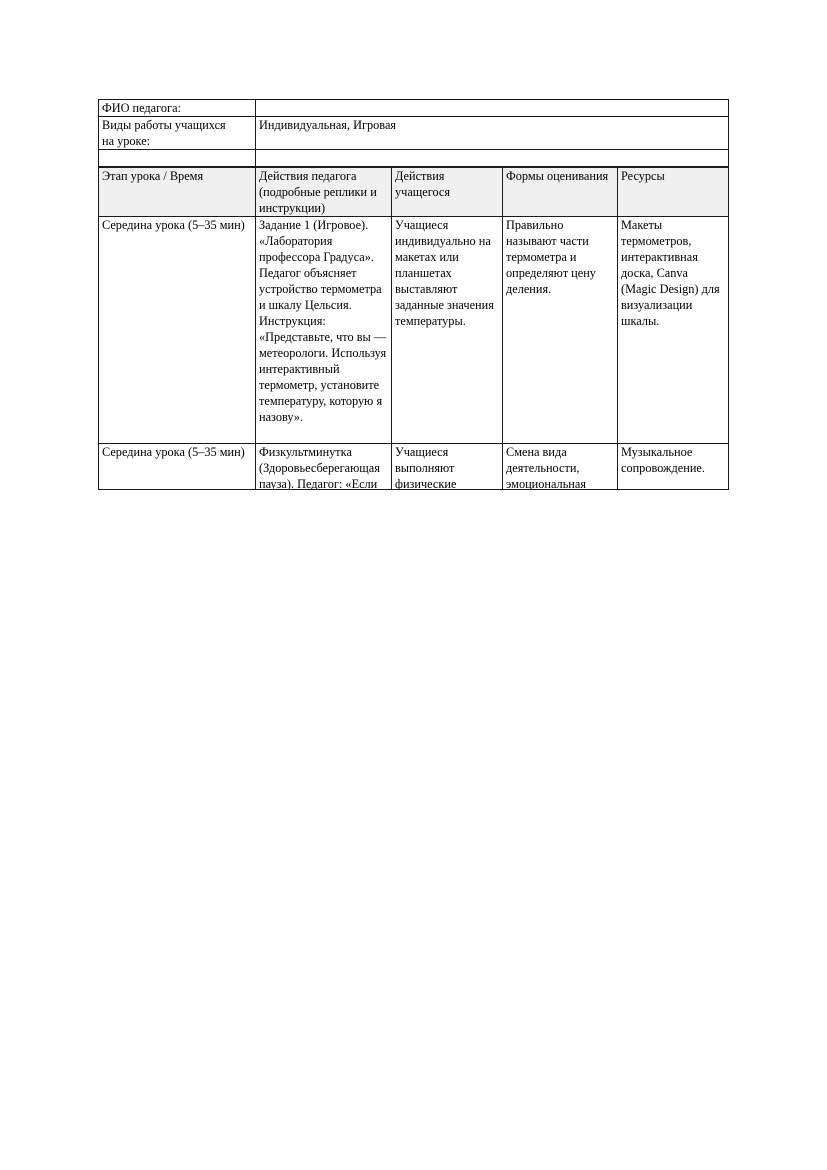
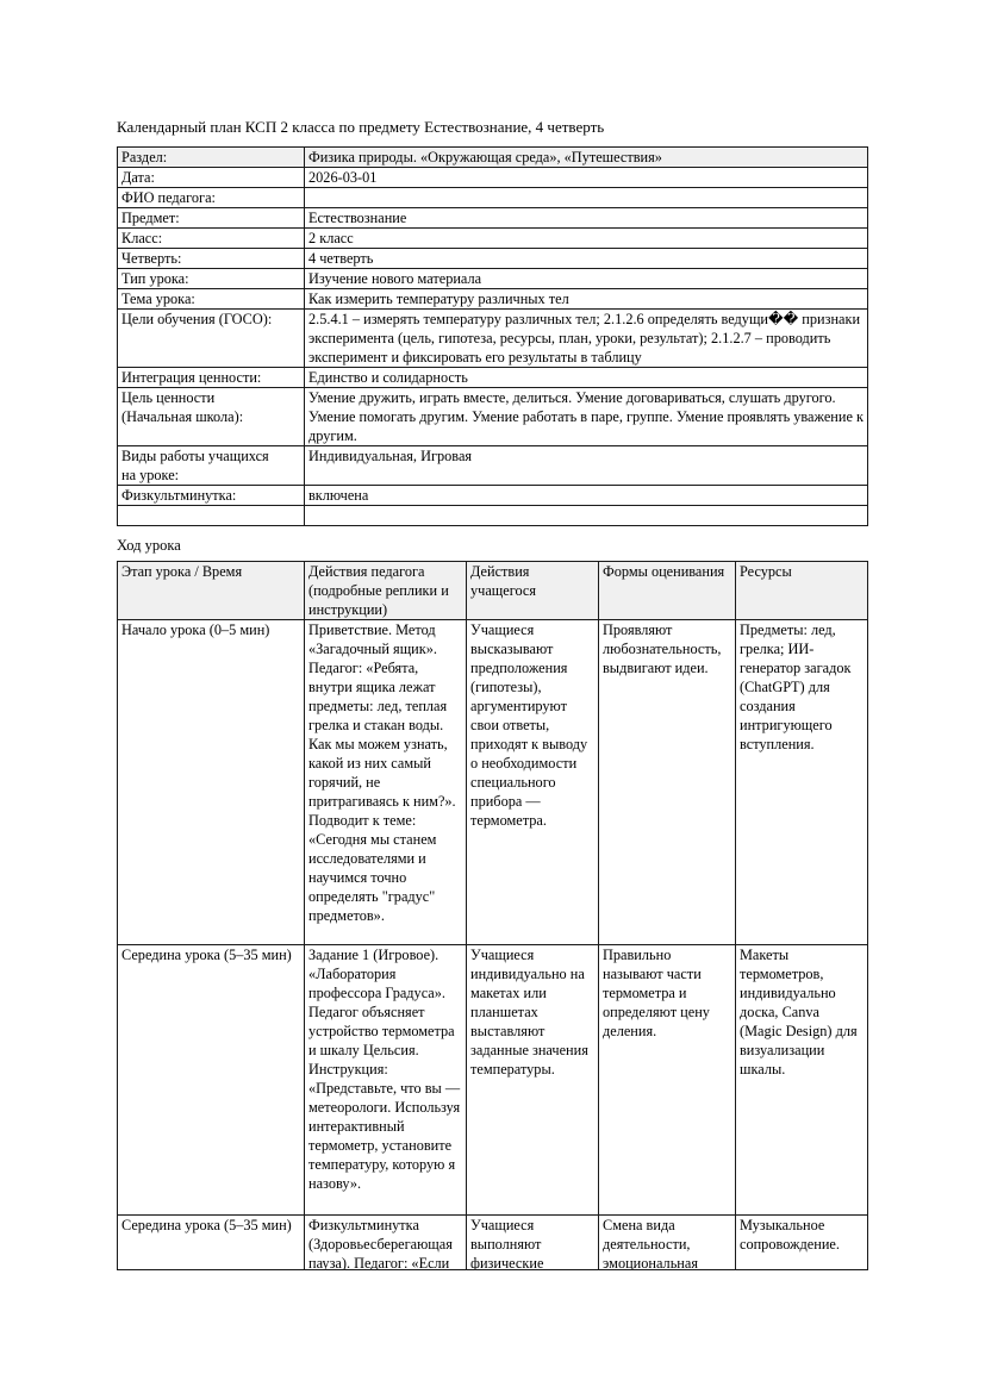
+ Календарный план КСП 2 класса по предмету Естествознание, 4 четверть
+ Раздел:	Физика природы. «Окружающая среда», «Путешествия»
+ Дата:	2026-03-01
  ФИО педагога:
+ Предмет:	Естествознание
+ Класс:	2 класс
+ Четверть:	4 четверть
+ Тип урока:	Изучение нового материала
+ Тема урока:	Как измерить температуру различных тел
+ Цели обучения (ГОСО):	2.5.4.1 – измерять температуру различных тел; 2.1.2.6 определять ведущи�� признаки эксперимента (цель, гипотеза, ресурсы, план, уроки, результат); 2.1.2.7 – проводить эксперимент и фиксировать его результаты в таблицу
+ Интеграция ценности:	Единство и солидарность
+ Цель ценности (Начальная школа):	Умение дружить, играть вместе, делиться. Умение договариваться, слушать другого. Умение помогать другим. Умение работать в паре, группе. Умение проявлять уважение к другим.
  Виды работы учащихся на уроке:	Индивидуальная, Игровая
+ Физкультминутка:	включена
+ Ход урока
  Этап урока / Время	Действия педагога (подробные реплики и инструкции)	Действия учащегося	Формы оценивания	Ресурсы
+ Начало урока (0–5 мин)	Приветствие. Метод «Загадочный ящик». Педагог: «Ребята, внутри ящика лежат предметы: лед, теплая грелка и стакан воды. Как мы можем узнать, какой из них самый горячий, не притрагиваясь к ним?». Подводит к теме: «Сегодня мы станем исследователями и научимся точно определять "градус" предметов».	Учащиеся высказывают предположения (гипотезы), аргументируют свои ответы, приходят к выводу о необходимости специального прибора — термометра.	Проявляют любознательность, выдвигают идеи.	Предметы: лед, грелка; ИИ-генератор загадок (ChatGPT) для создания интригующего вступления.
- Середина урока (5–35 мин)	Задание 1 (Игровое). «Лаборатория профессора Градуса». Педагог объясняет устройство термометра и шкалу Цельсия. Инструкция: «Представьте, что вы — метеорологи. Используя интерактивный термометр, установите температуру, которую я назову».	Учащиеся индивидуально на макетах или планшетах выставляют заданные значения температуры.	Правильно называют части термометра и определяют цену деления.	Макеты термометров, интерактивная доска, Canva (Magic Design) для визуализации шкалы.
+ Середина урока (5–35 мин)	Задание 1 (Игровое). «Лаборатория профессора Градуса». Педагог объясняет устройство термометра и шкалу Цельсия. Инструкция: «Представьте, что вы — метеорологи. Используя интерактивный термометр, установите температуру, которую я назову».	Учащиеся индивидуально на макетах или планшетах выставляют заданные значения температуры.	Правильно называют части термометра и определяют цену деления.	Макеты термометров, индивидуально доска, Canva (Magic Design) для визуализации шкалы.
  Середина урока (5–35 мин)	Физкультминутка (Здоровьесберегающая пауза). Педагог: «Если	Учащиеся выполняют физические	Смена вида деятельности, эмоциональная	Музыкальное сопровождение.
